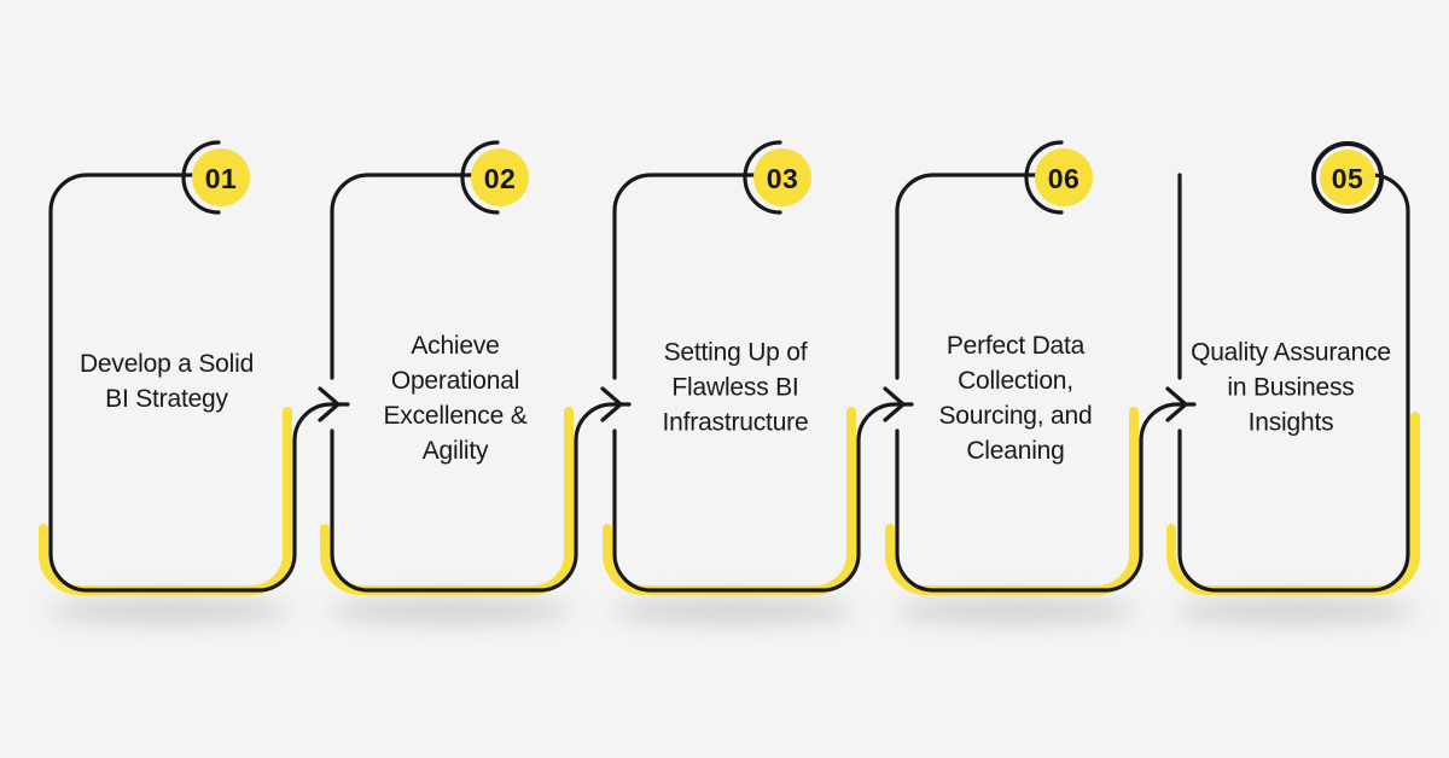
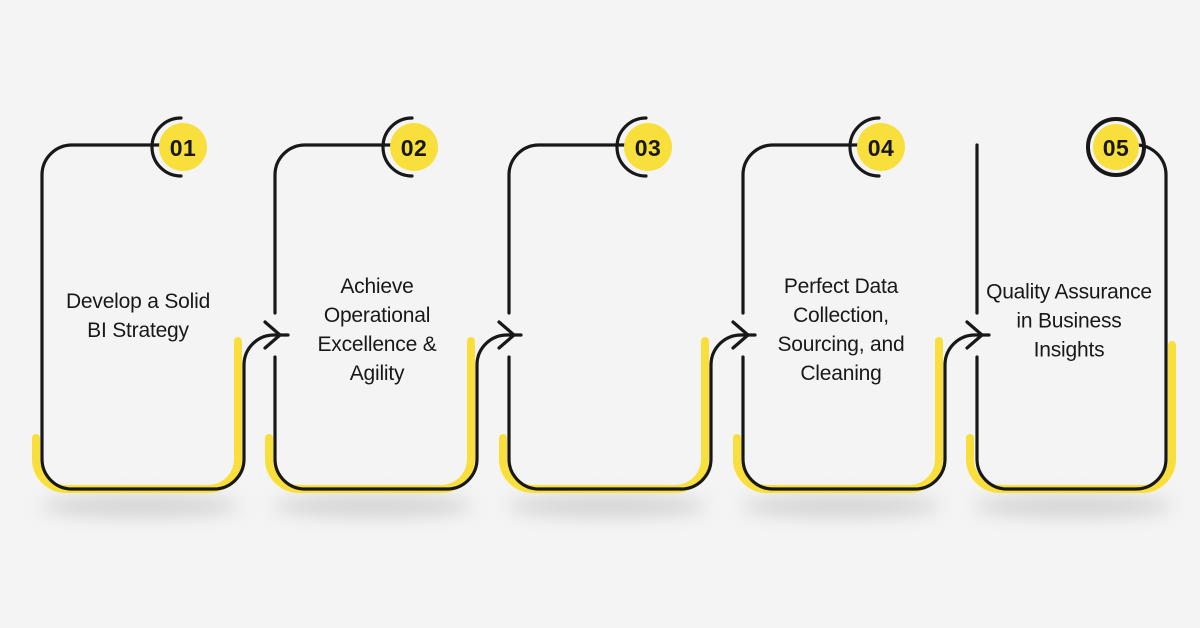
  01
  02
  03
- 06
+ 04
  05
  Develop a Solid
  BI Strategy
  Achieve
  Operational
  Excellence &
  Agility
- Setting Up of
- Flawless BI
- Infrastructure
  Perfect Data
  Collection,
  Sourcing, and
  Cleaning
  Quality Assurance
  in Business
  Insights
